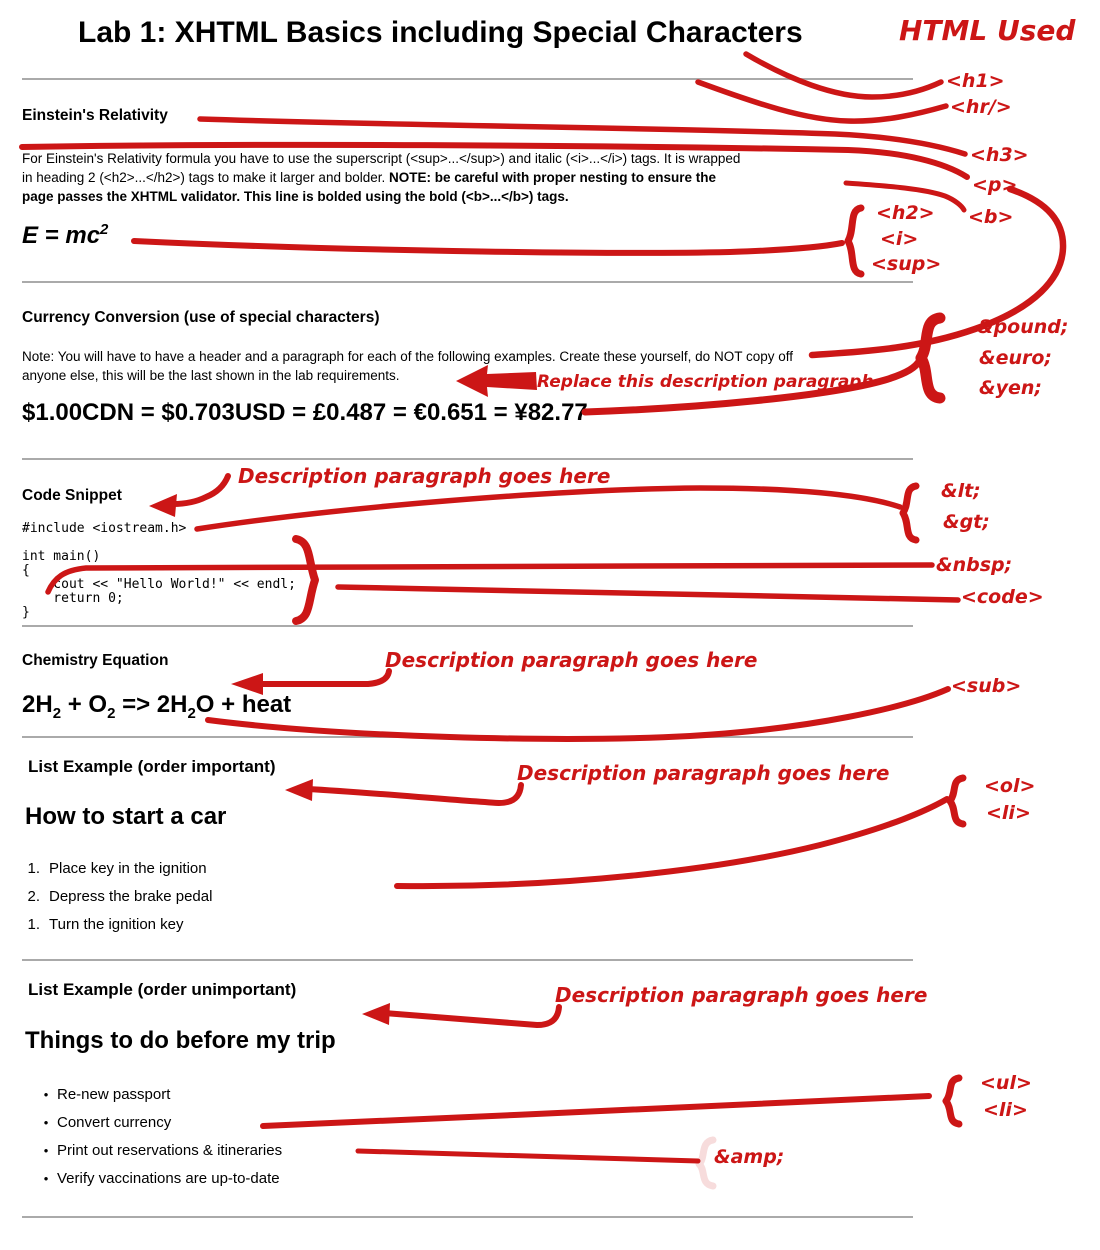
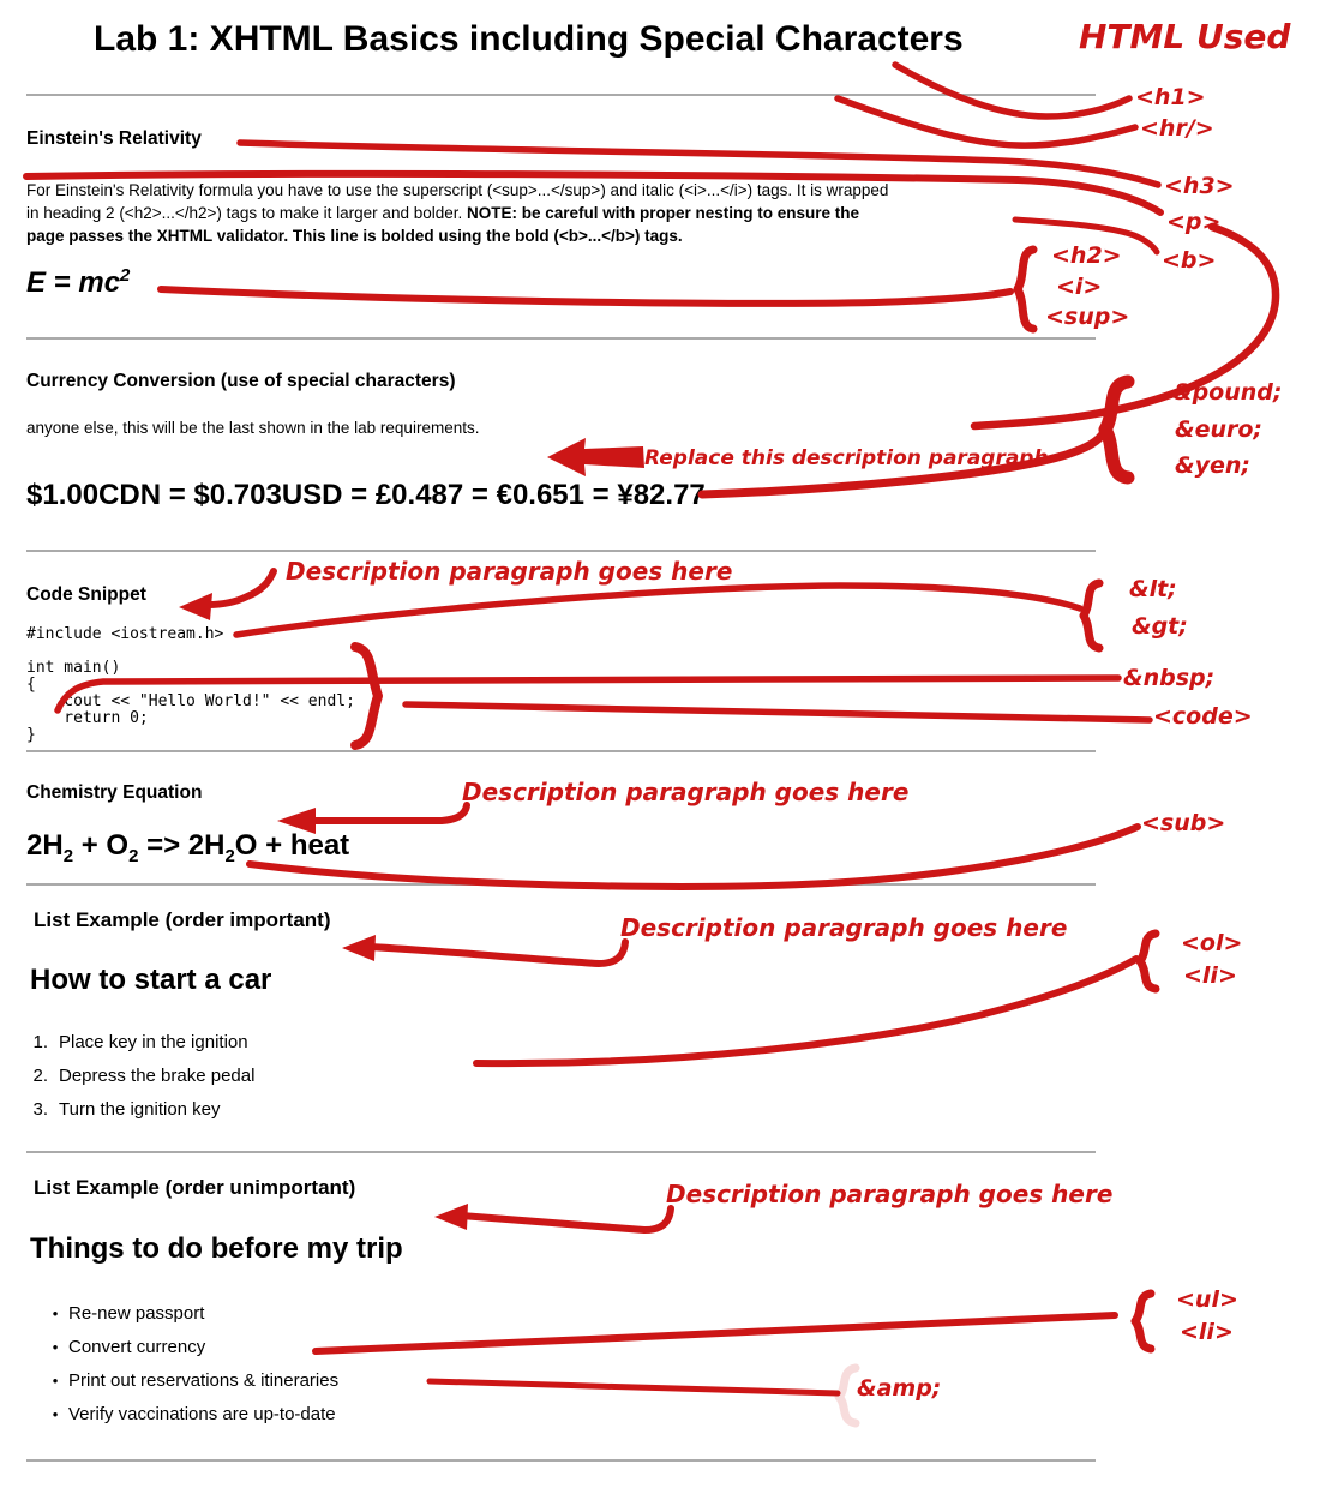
  Lab 1: XHTML Basics including Special Characters
  HTML Used
  Einstein's Relativity
  For Einstein's Relativity formula you have to use the superscript (<sup>...</sup>) and italic (<i>...</i>) tags. It is wrapped
  in heading 2 (<h2>...</h2>) tags to make it larger and bolder. NOTE: be careful with proper nesting to ensure the
  page passes the XHTML validator. This line is bolded using the bold (<b>...</b>) tags.
  E = mc2
  Currency Conversion (use of special characters)
- Note: You will have to have a header and a paragraph for each of the following examples. Create these yourself, do NOT copy off
  anyone else, this will be the last shown in the lab requirements.
  $1.00CDN = $0.703USD = £0.487 = €0.651 = ¥82.77
  Code Snippet
  #include <iostream.h>
  int main()
  {
  cout << "Hello World!" << endl;
  return 0;
  }
  Chemistry Equation
  2H2 + O2 => 2H2O + heat
  List Example (order important)
  How to start a car
  1. Place key in the ignition
  2. Depress the brake pedal
- 1. Turn the ignition key
+ 3. Turn the ignition key
  List Example (order unimportant)
  Things to do before my trip
  • Re-new passport
  • Convert currency
  • Print out reservations & itineraries
  • Verify vaccinations are up-to-date
  <h1>
  <hr/>
  <h3>
  <p>
  <b>
  <h2>
  <i>
  <sup>
  &pound;
  &euro;
  &yen;
  &lt;
  &gt;
  &nbsp;
  <code>
  <sub>
  <ol>
  <li>
  <ul>
  <li>
  &amp;
  Replace this description paragraph
  Description paragraph goes here
  Description paragraph goes here
  Description paragraph goes here
  Description paragraph goes here
